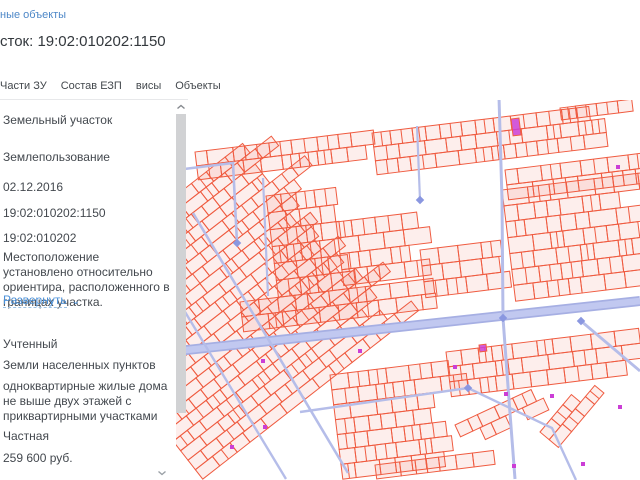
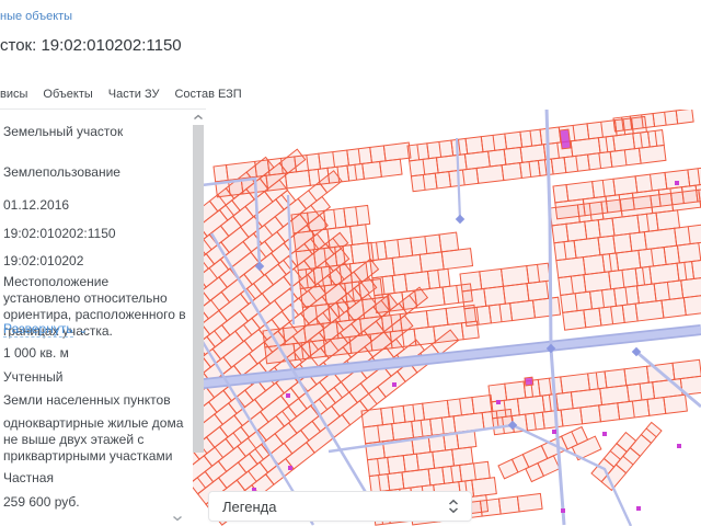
  ные объекты
  сток: 19:02:010202:1150
- Части ЗУ
+ висы
- Состав ЕЗП
+ Объекты
- висы
+ Части ЗУ
- Объекты
+ Состав ЕЗП
  Земельный участок
  Землепользование
- 02.12.2016
+ 01.12.2016
  19:02:010202:1150
  19:02:010202
  Местоположение установлено относительно ориентира, расположенного в границах участка.
  Развернуть ⌄
+ 1 000 кв. м
  Учтенный
  Земли населенных пунктов
  одноквартирные жилые дома не выше двух этажей с приквартирными участками
  Частная
  259 600 руб.
+ Легенда
